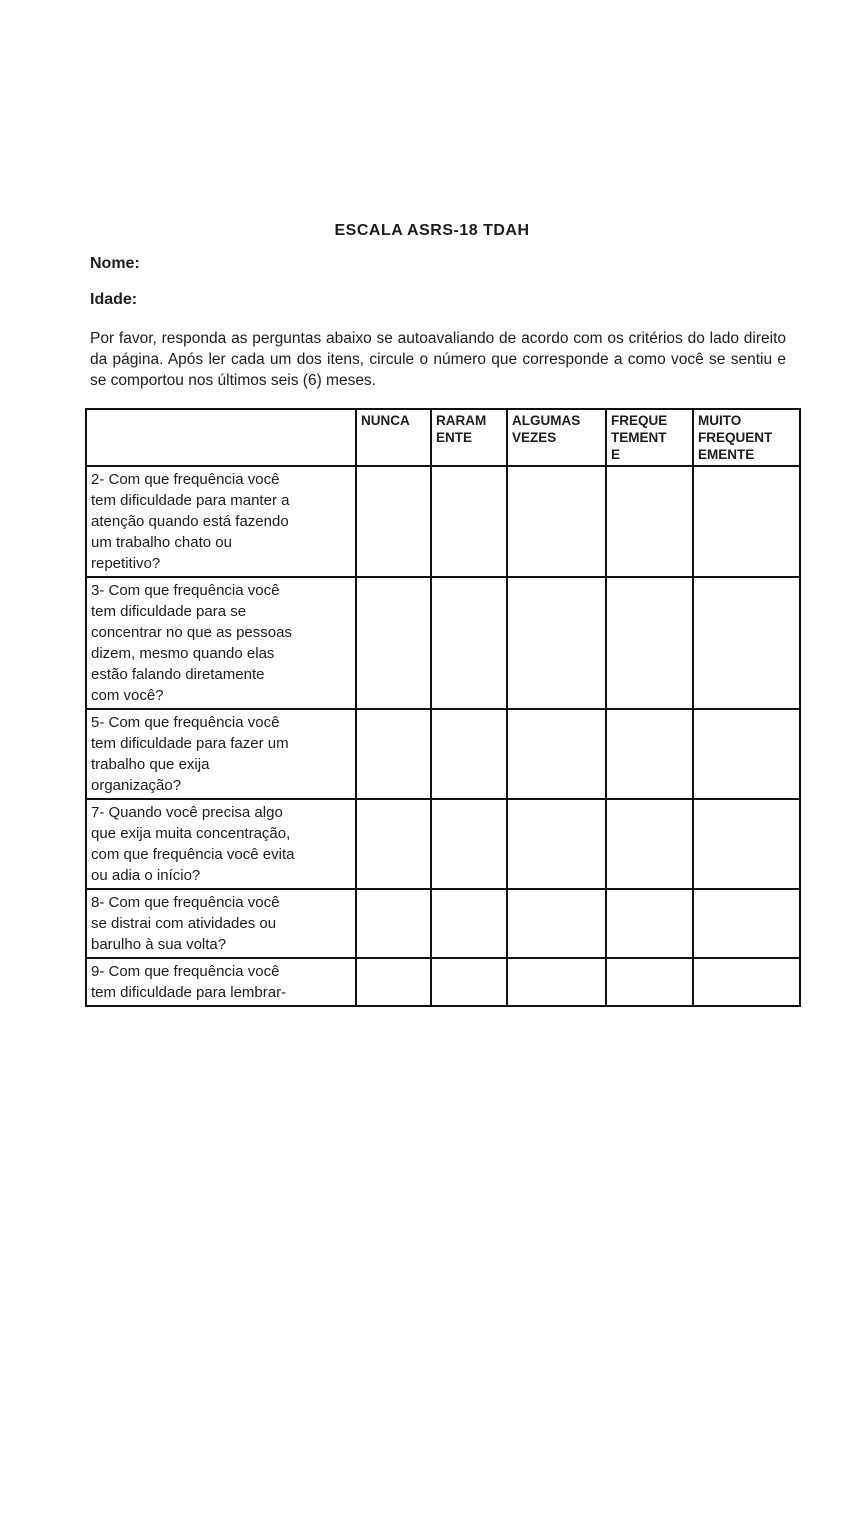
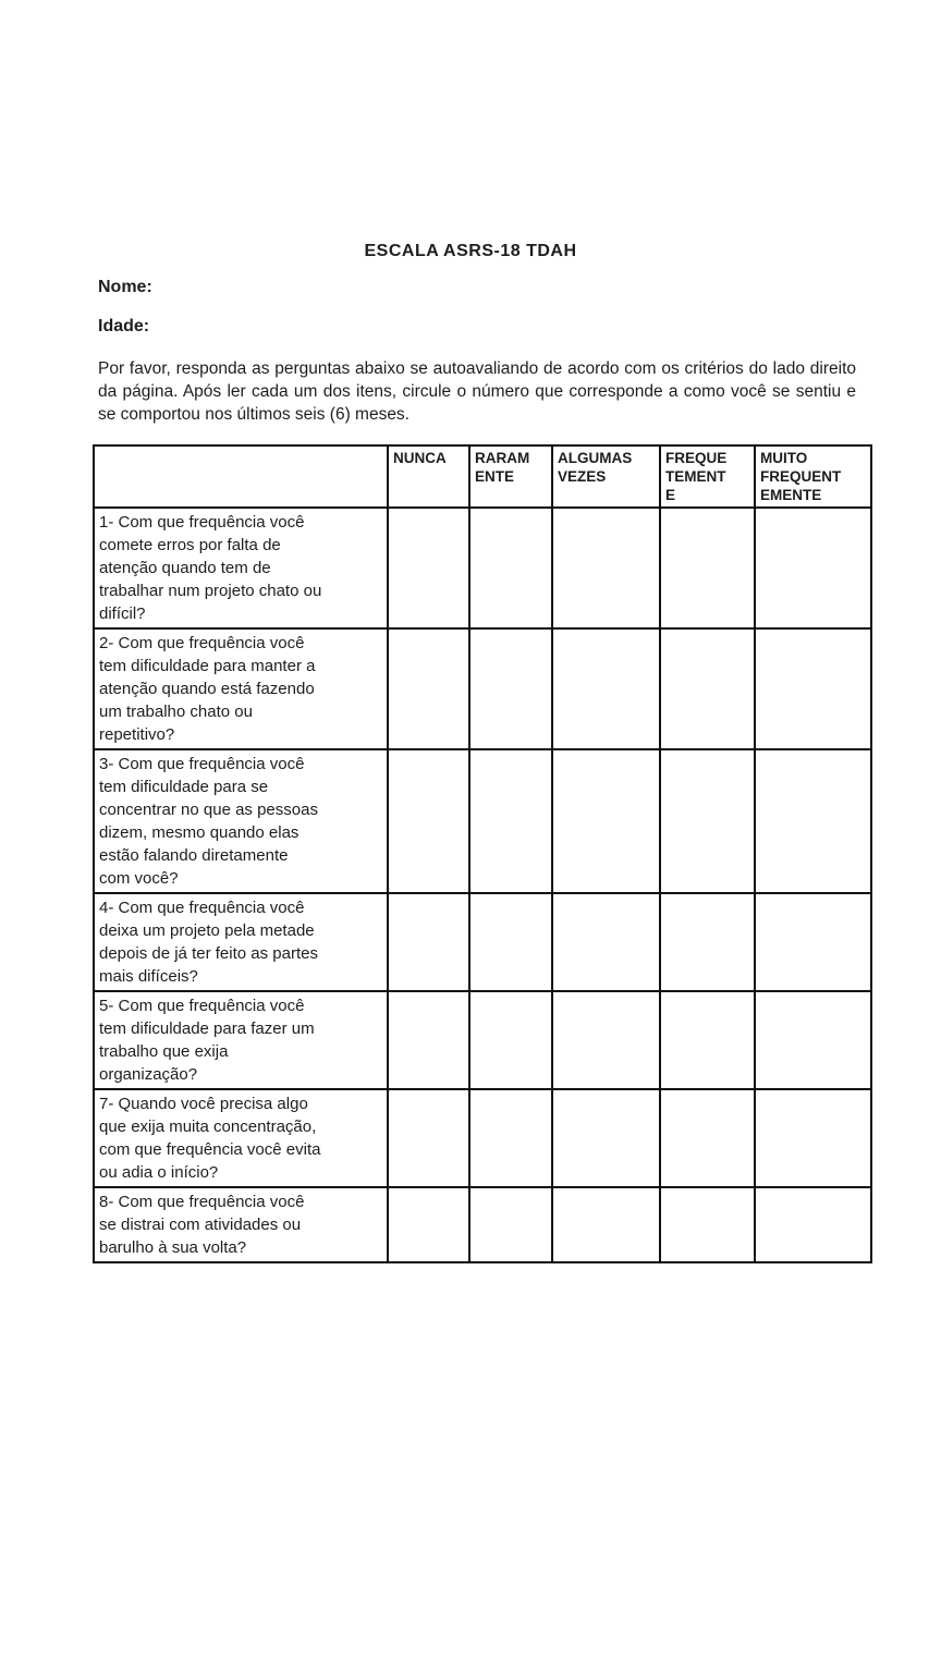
  ESCALA ASRS-18 TDAH
  Nome:
  Idade:
  Por favor, responda as perguntas abaixo se autoavaliando de acordo com os critérios do lado direito da página. Após ler cada um dos itens, circule o número que corresponde a como você se sentiu e se comportou nos últimos seis (6) meses.
  	NUNCA	RARAM ENTE	ALGUMAS VEZES	FREQUE TEMENT E	MUITO FREQUENT EMENTE
+ 1- Com que frequência você comete erros por falta de atenção quando tem de trabalhar num projeto chato ou difícil?
  2- Com que frequência você tem dificuldade para manter a atenção quando está fazendo um trabalho chato ou repetitivo?
  3- Com que frequência você tem dificuldade para se concentrar no que as pessoas dizem, mesmo quando elas estão falando diretamente com você?
+ 4- Com que frequência você deixa um projeto pela metade depois de já ter feito as partes mais difíceis?
  5- Com que frequência você tem dificuldade para fazer um trabalho que exija organização?
  7- Quando você precisa algo que exija muita concentração, com que frequência você evita ou adia o início?
  8- Com que frequência você se distrai com atividades ou barulho à sua volta?
- 9- Com que frequência você tem dificuldade para lembrar-
